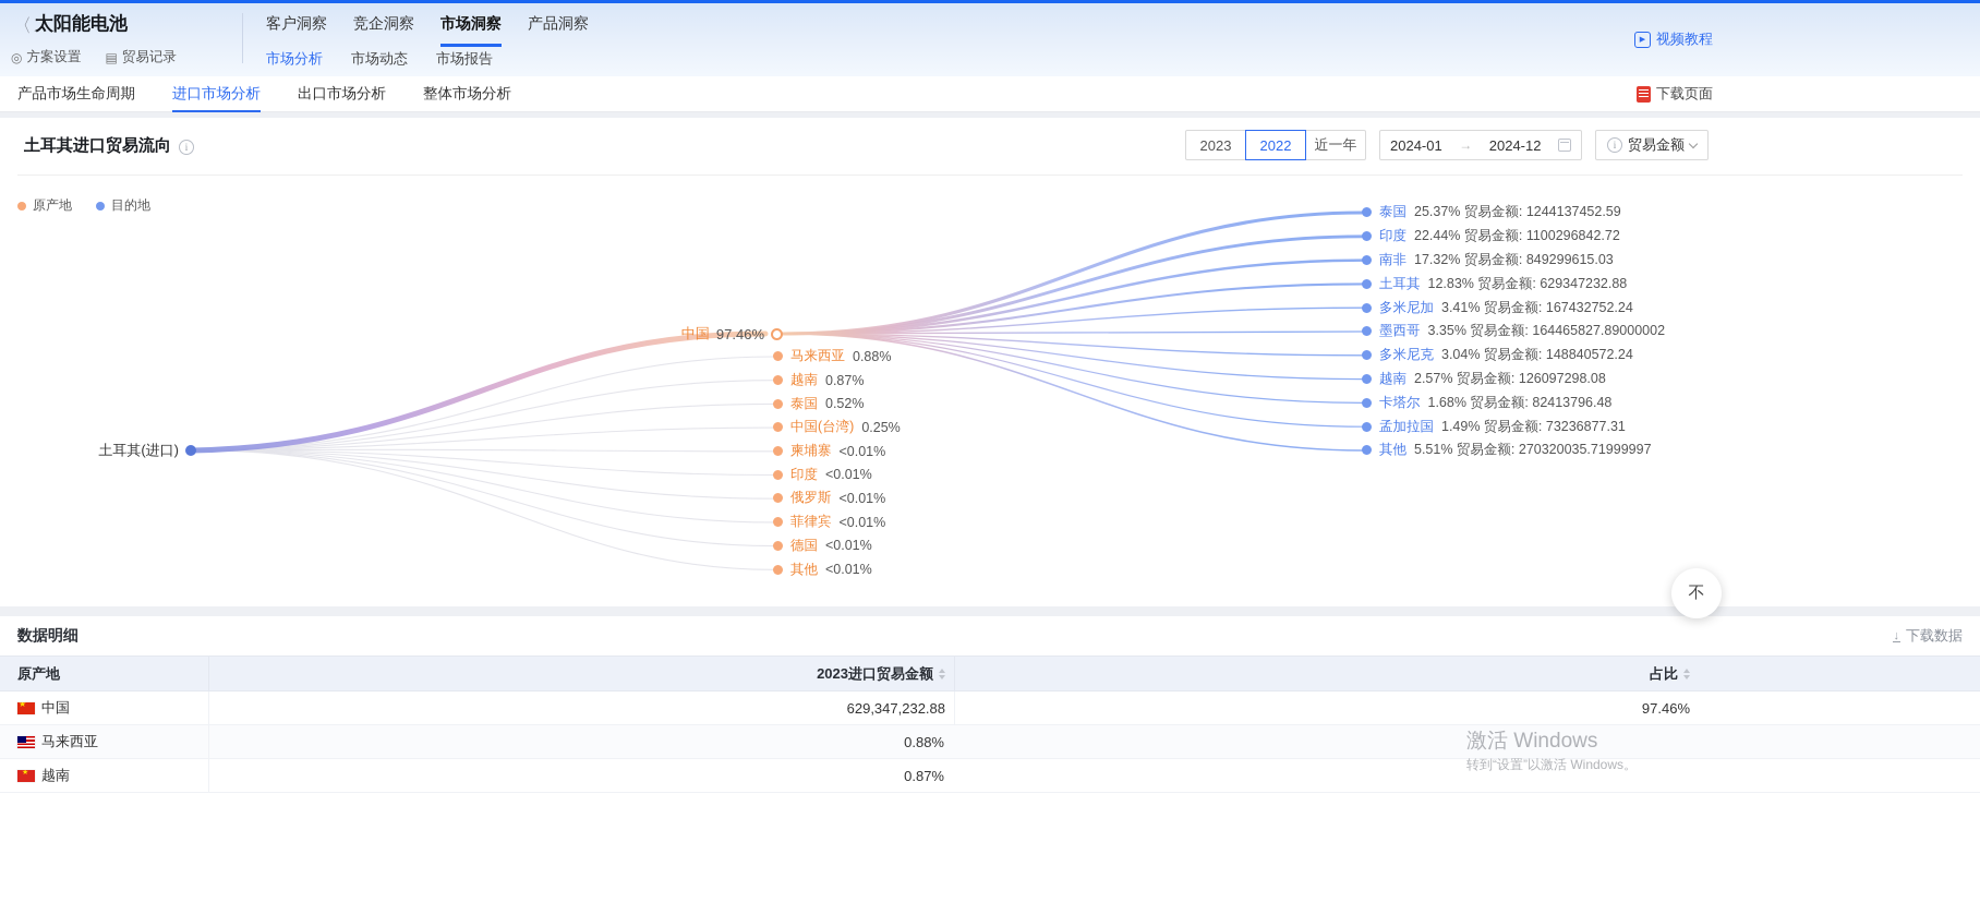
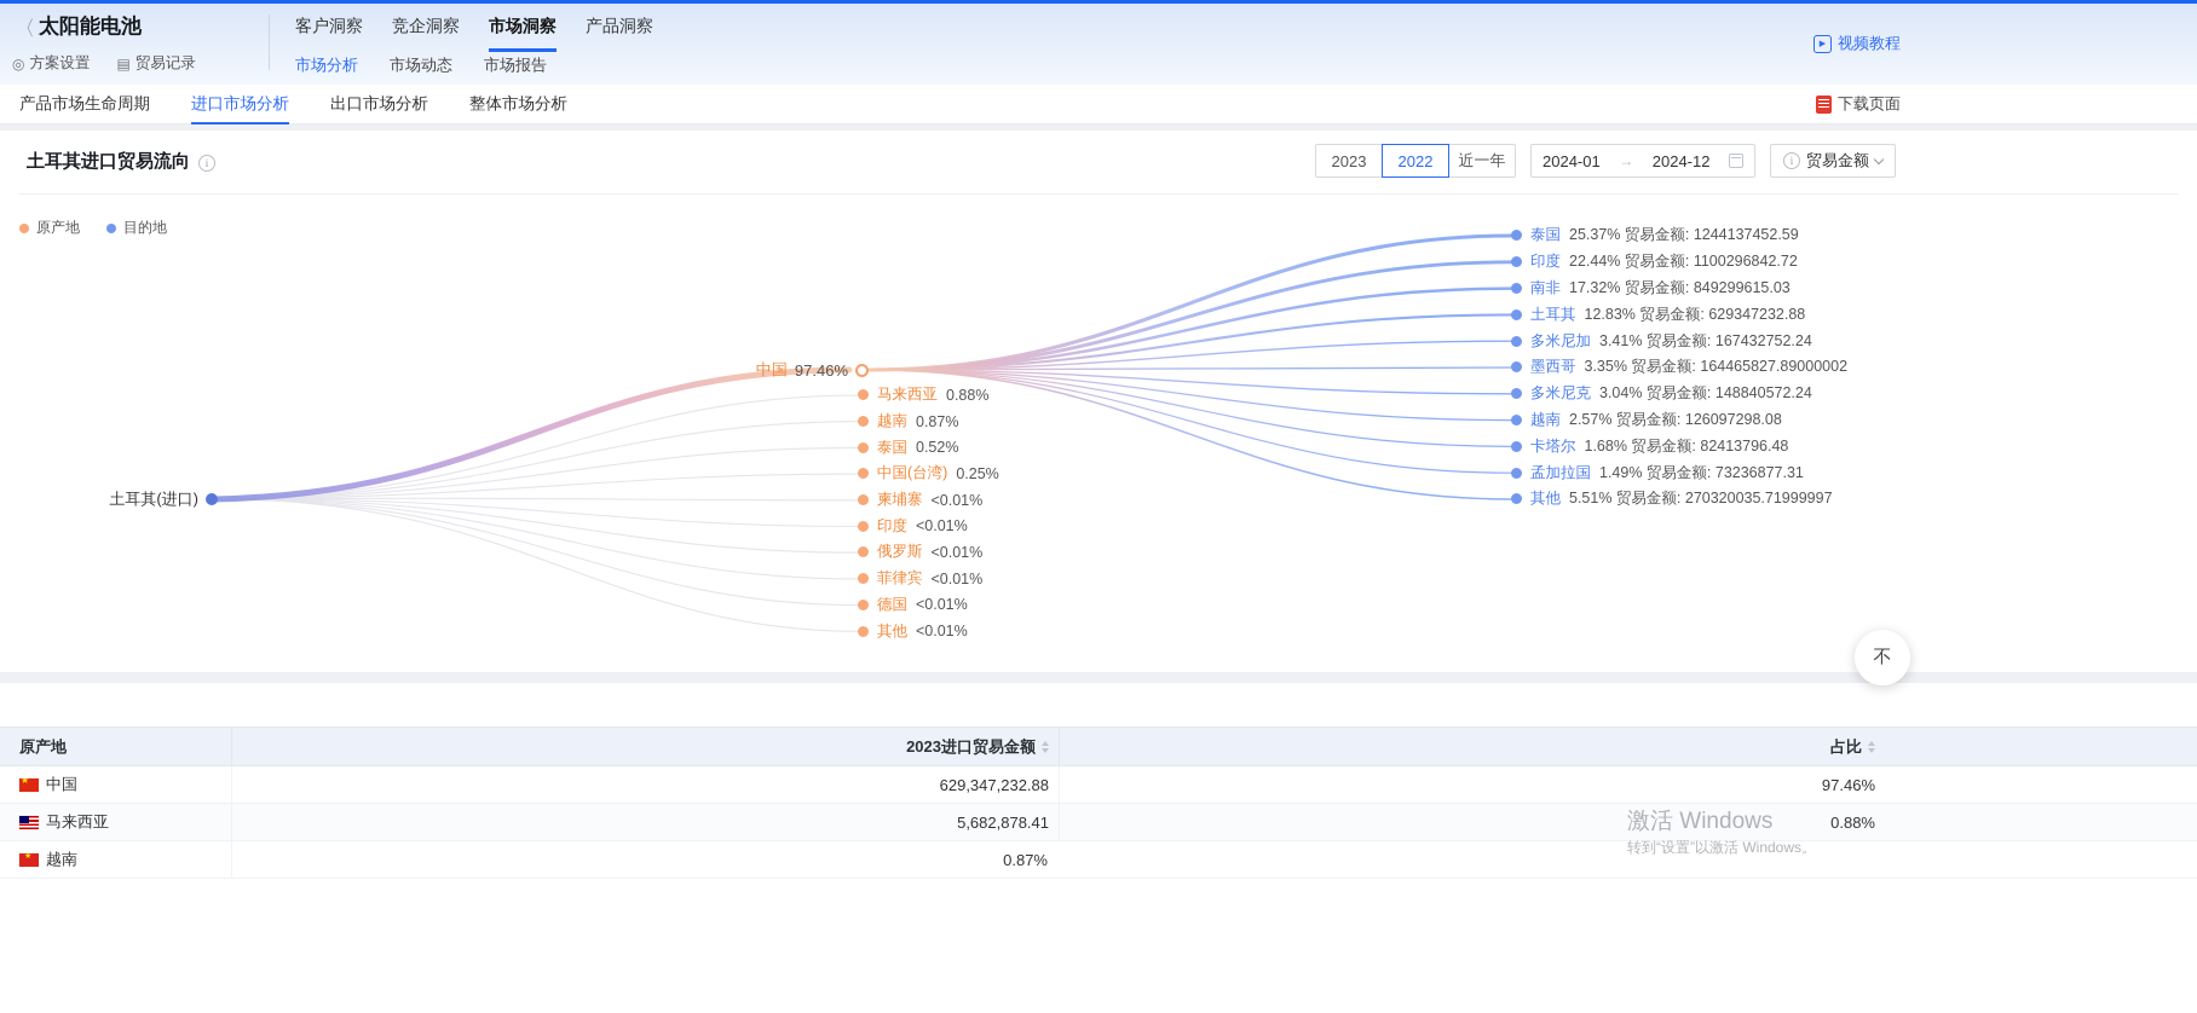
  〈
  太阳能电池
  ◎
  方案设置
  ▤
  贸易记录
  客户洞察
  竞企洞察
  市场洞察
  产品洞察
  市场分析
  市场动态
  市场报告
  视频教程
  产品市场生命周期
  进口市场分析
  出口市场分析
  整体市场分析
  下载页面
  土耳其进口贸易流向
  i
  2023
  2022
  近一年
  2024-01
  →
  2024-12
  i
  贸易金额
  原产地
  目的地
  土耳其(进口)
  中国
  97.46%
  马来西亚
  0.88%
  越南
  0.87%
  泰国
  0.52%
  中国(台湾)
  0.25%
  柬埔寨
  <0.01%
  印度
  <0.01%
  俄罗斯
  <0.01%
  菲律宾
  <0.01%
  德国
  <0.01%
  其他
  <0.01%
  泰国
  25.37% 贸易金额: 1244137452.59
  印度
  22.44% 贸易金额: 1100296842.72
  南非
  17.32% 贸易金额: 849299615.03
  土耳其
  12.83% 贸易金额: 629347232.88
  多米尼加
  3.41% 贸易金额: 167432752.24
  墨西哥
  3.35% 贸易金额: 164465827.89000002
  多米尼克
  3.04% 贸易金额: 148840572.24
  越南
  2.57% 贸易金额: 126097298.08
  卡塔尔
  1.68% 贸易金额: 82413796.48
  孟加拉国
  1.49% 贸易金额: 73236877.31
  其他
  5.51% 贸易金额: 270320035.71999997
- 数据明细
- ↓
- 下载数据
  原产地
  2023进口贸易金额
  占比
  中国
  629,347,232.88
  97.46%
  马来西亚
+ 5,682,878.41
  0.88%
  越南
  0.87%
  激活 Windows
  转到“设置”以激活 Windows。
  不
